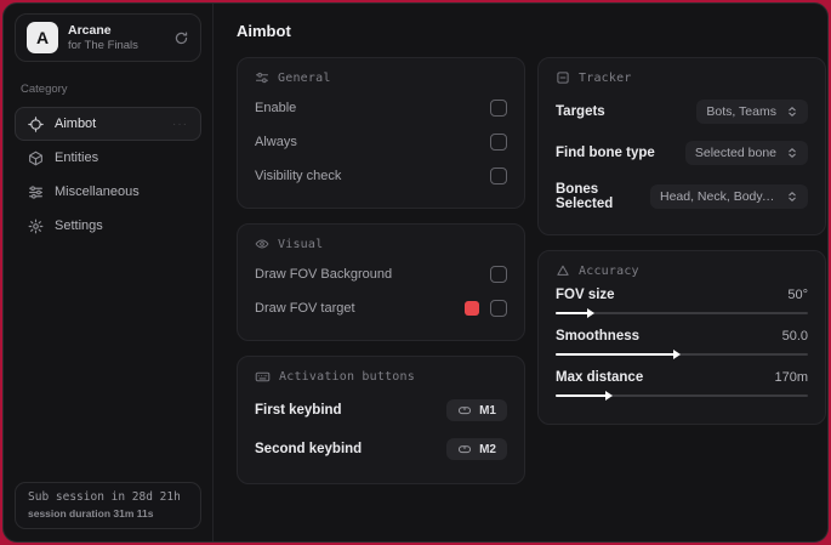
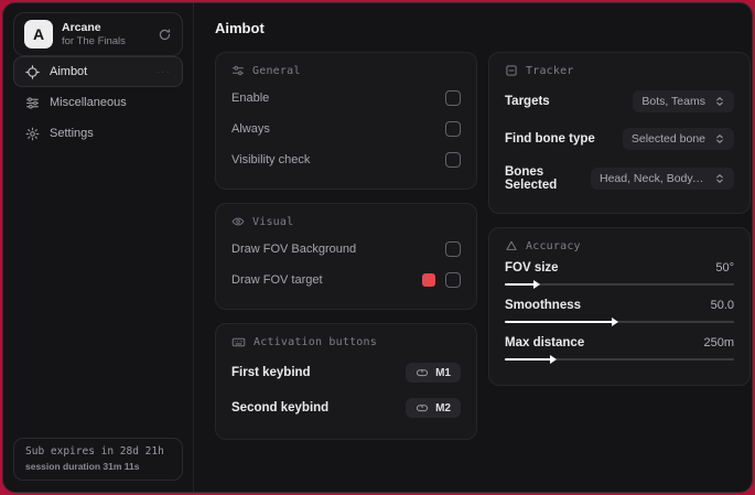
  A
  Arcane
  for The Finals
- Category
  Aimbot
  ···
- Entities
  Miscellaneous
  Settings
- Sub session in 28d 21h
+ Sub expires in 28d 21h
  session duration 31m 11s
  Aimbot
  General
  Enable
  Always
  Visibility check
  Visual
  Draw FOV Background
  Draw FOV target
  Activation buttons
  First keybind
  M1
  Second keybind
  M2
  Tracker
  Targets
  Bots, Teams
  Find bone type
  Selected bone
  Bones Selected
  Head, Neck, Body, P
  Accuracy
  FOV size
  50°
  Smoothness
  50.0
  Max distance
- 170m
+ 250m
